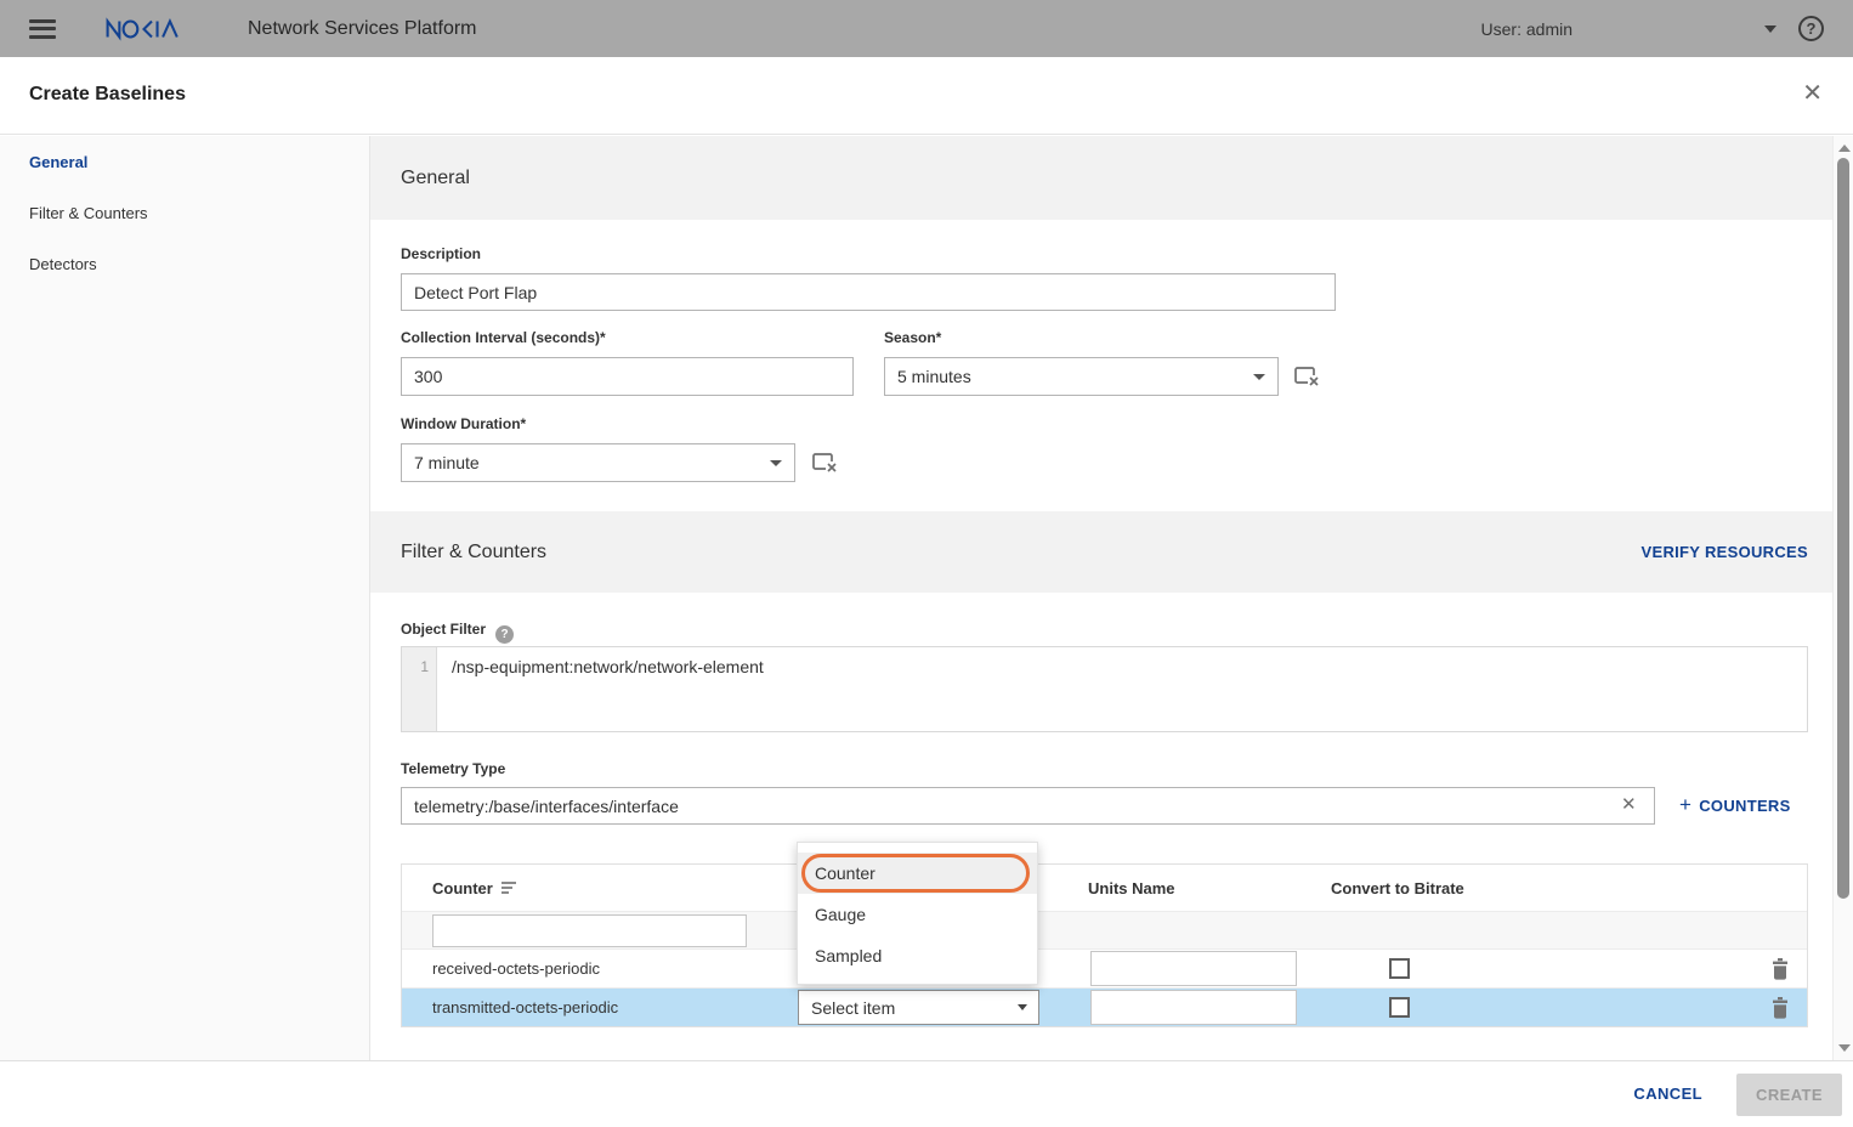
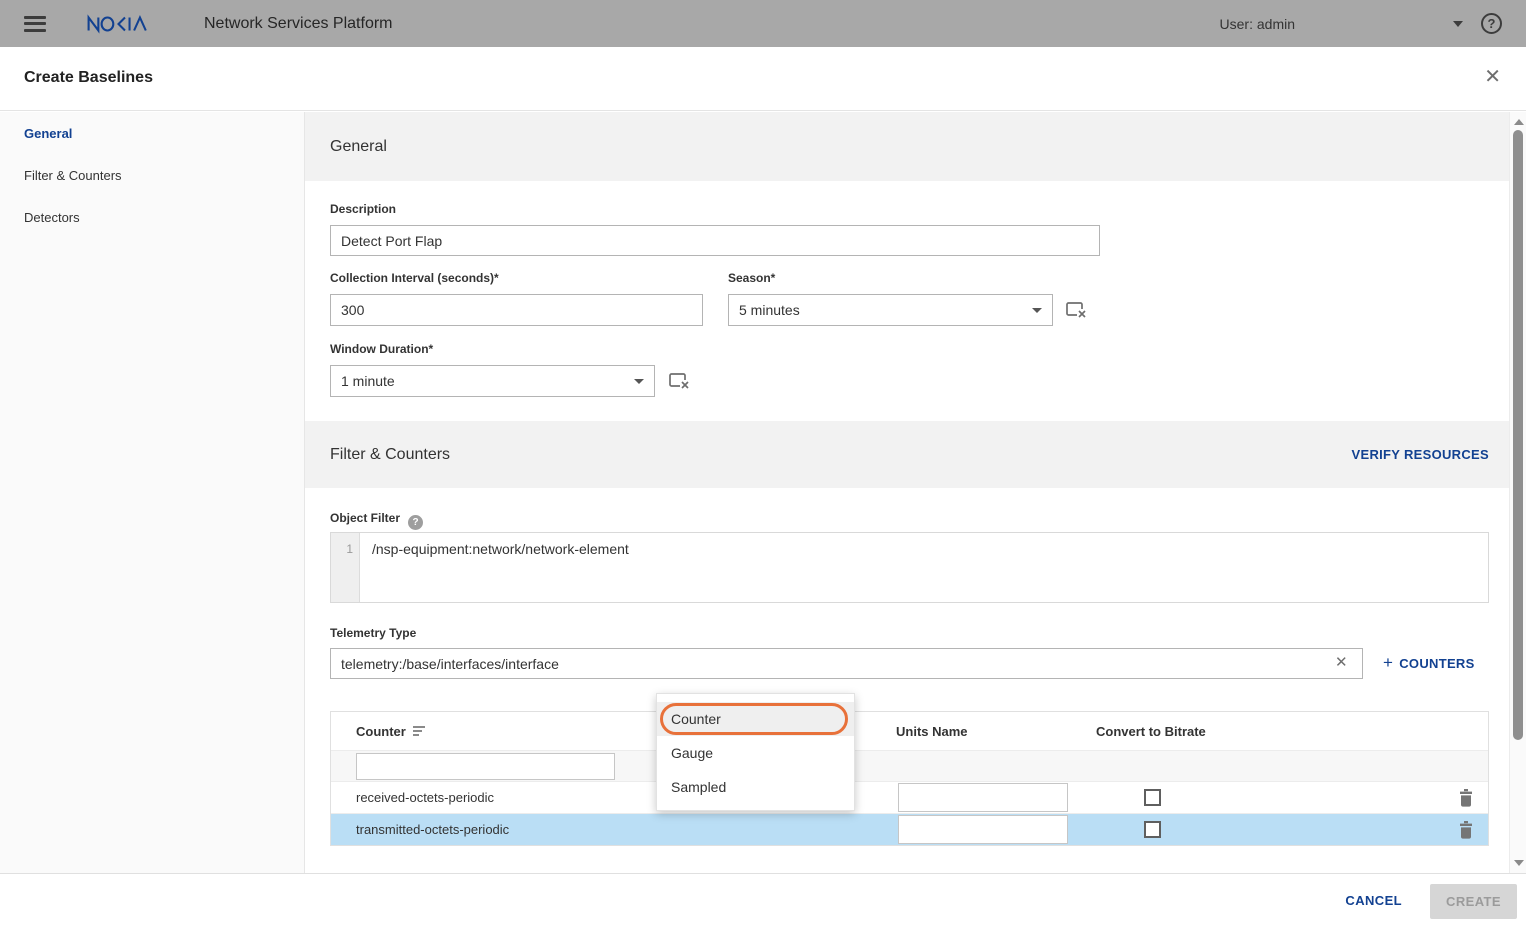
  Network Services Platform
  User: admin
  ?
  Create Baselines
  ✕
  General
  Filter & Counters
  Detectors
  General
  Description
  Detect Port Flap
  Collection Interval (seconds)*
  300
  Season*
  5 minutes
  Window Duration*
- 7 minute
+ 1 minute
  Filter & Counters
  VERIFY RESOURCES
  Object Filter ?
  1
  /nsp-equipment:network/network-element
  Telemetry Type
  telemetry:/base/interfaces/interface
  ✕
  +
  COUNTERS
  Counter
  Units Name
  Convert to Bitrate
  received-octets-periodic
  transmitted-octets-periodic
- Select item
  Counter
  Gauge
  Sampled
  CANCEL
  CREATE
